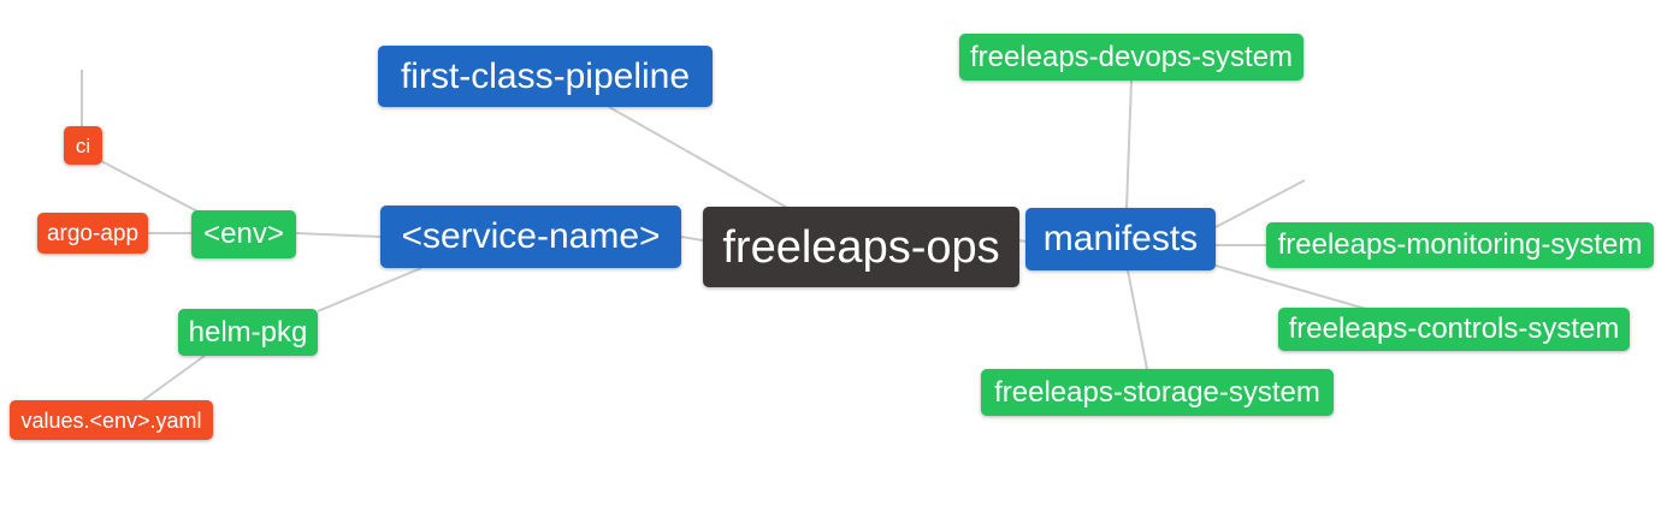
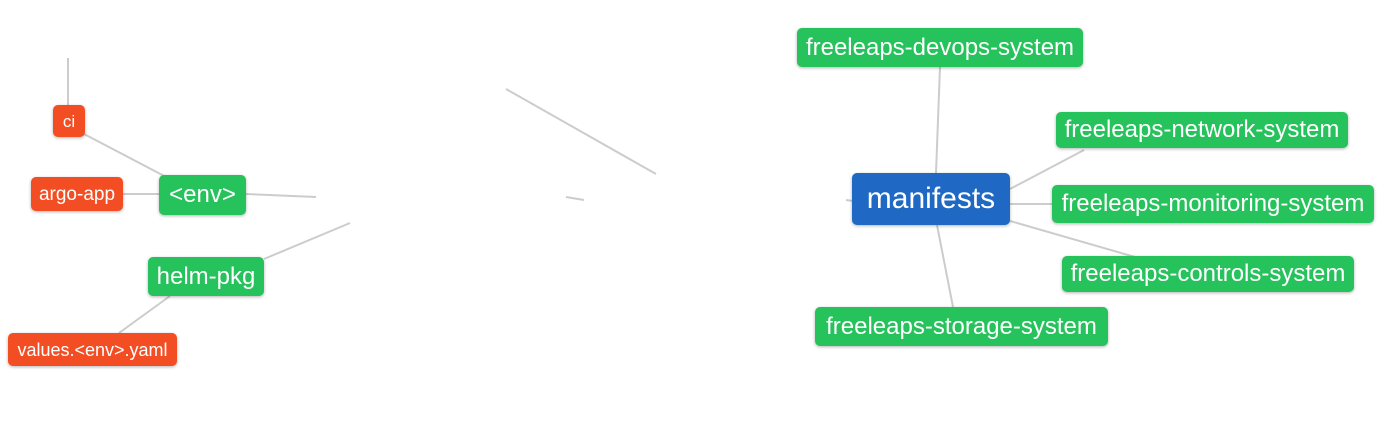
  ci
  argo-app
  <env>
  helm-pkg
  values.<env>.yaml
- first-class-pipeline
- <service-name>
- freeleaps-ops
  manifests
  freeleaps-devops-system
+ freeleaps-network-system
  freeleaps-monitoring-system
  freeleaps-controls-system
  freeleaps-storage-system
